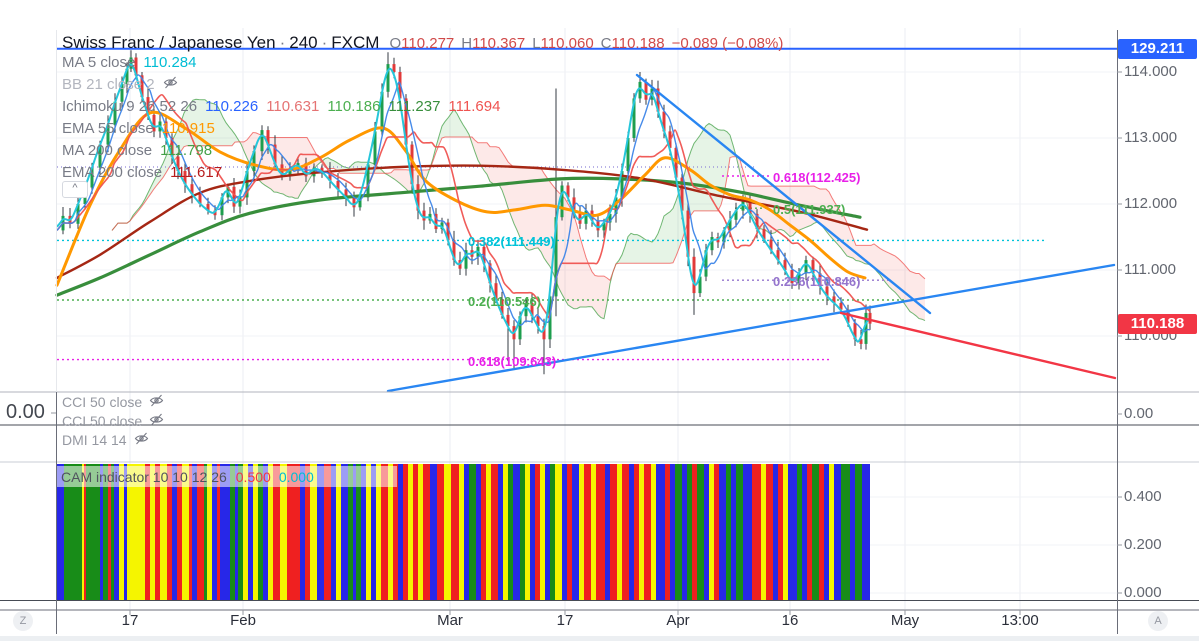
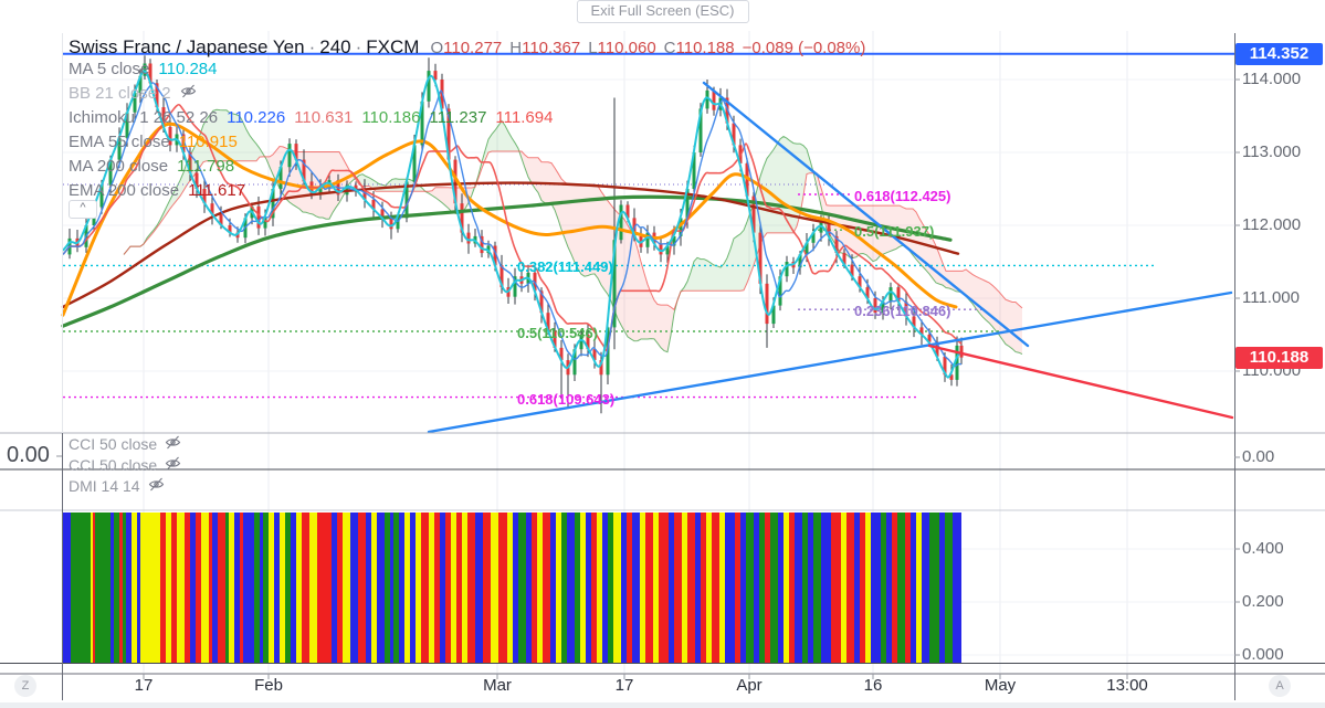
  Swiss Franc / Japanese Yen · 240 · FXCM O110.277 H110.367 L110.060 C110.188 −0.089 (−0.08%)
  MA 5 close
  110.284
  BB 21 close 2
- Ichimoku 9 26 52 26
+ Ichimoku 1 26 52 26
  110.226
  110.631
  110.186
  111.237
  111.694
  EMA 55 close
  110.915
  MA 200 close
  111.798
  EMA 200 close
  111.617
  ^
  CCI 50 close
  CCI 50 close
  DMI 14 14
- CAM indicator 10 10 12 26
- 0.500 0.000
  0.00
  114.000
  113.000
  112.000
  111.000
  110.000
  0.00
  0.400
  0.200
  0.000
- 129.211
+ 114.352
  110.188
  0.382(111.449)
- 0.2(110.546)
+ 0.5(110.546)
  0.618(109.643)
  0.618(112.425)
  0.5(111.937)
  0.236(110.846)
  17
  Feb
  Mar
  17
  Apr
  16
  May
  13:00
+ Exit Full Screen (ESC)
  Z
  A
